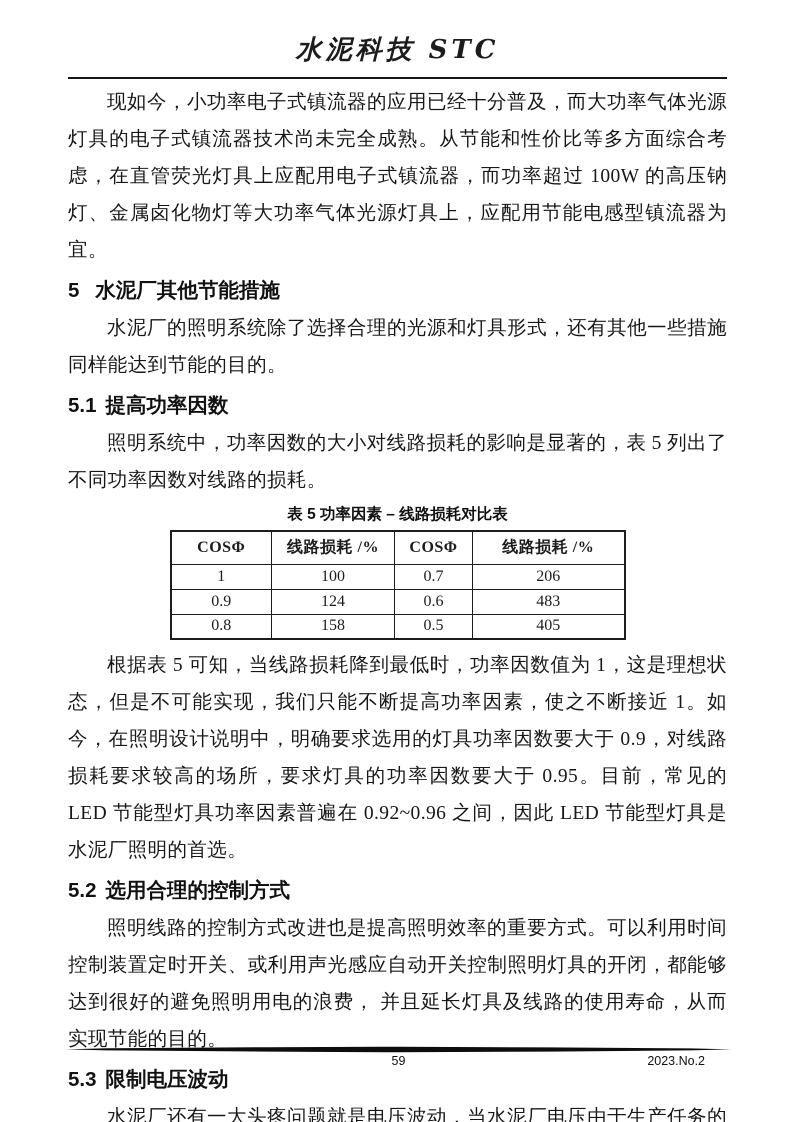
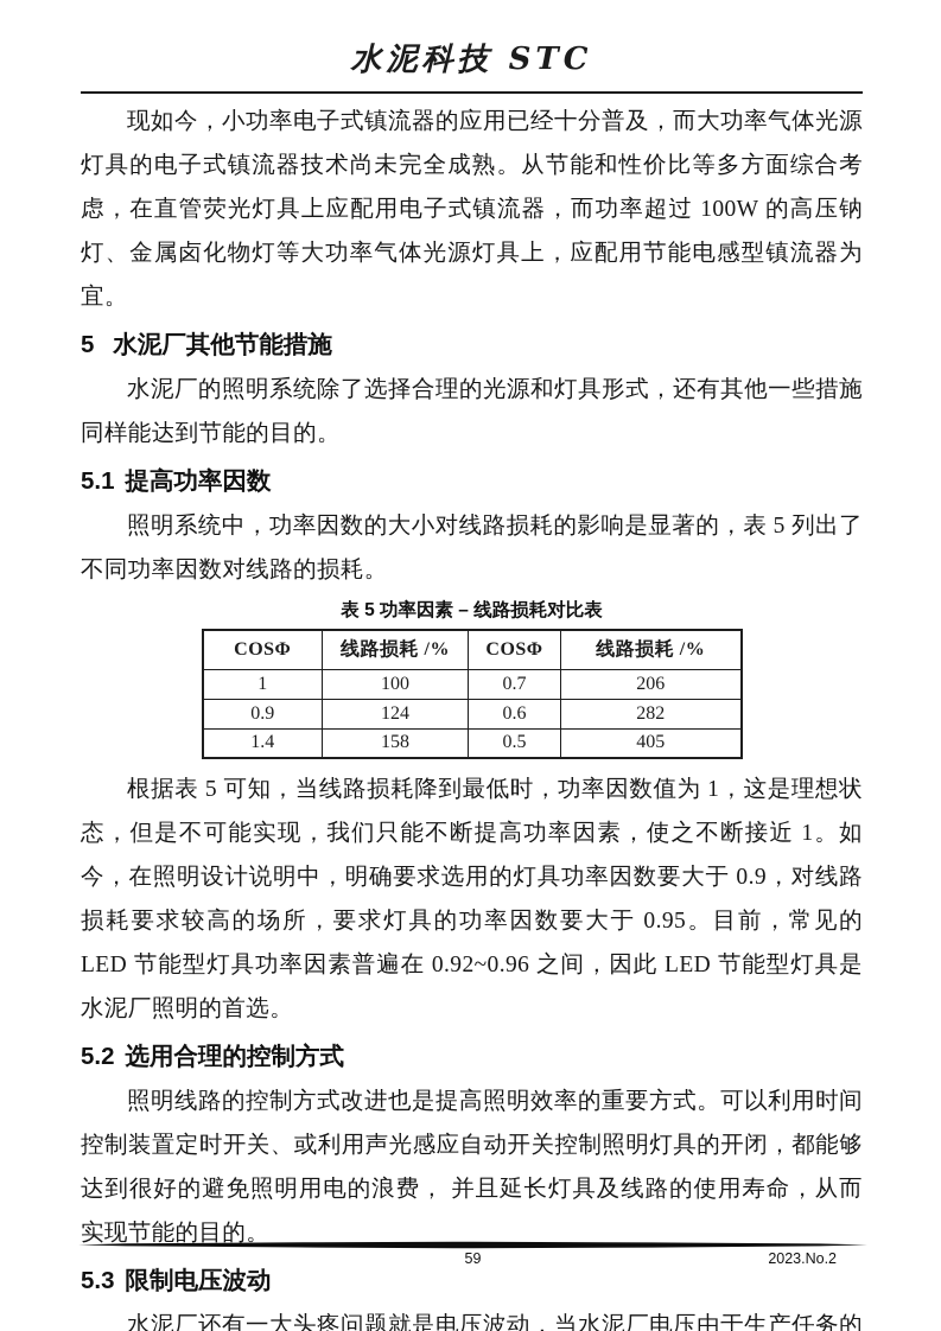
  水泥科技 STC
  现如今，小功率电子式镇流器的应用已经十分普及，而大功率气体光源灯具的电子式镇流器技术尚未完全成熟。从节能和性价比等多方面综合考虑，在直管荧光灯具上应配用电子式镇流器，而功率超过 100W 的高压钠灯、金属卤化物灯等大功率气体光源灯具上，应配用节能电感型镇流器为宜。
  5 水泥厂其他节能措施
  水泥厂的照明系统除了选择合理的光源和灯具形式，还有其他一些措施同样能达到节能的目的。
  5.1 提高功率因数
  照明系统中，功率因数的大小对线路损耗的影响是显著的，表 5 列出了不同功率因数对线路的损耗。
  表 5 功率因素 – 线路损耗对比表
  COSΦ	线路损耗 /%	COSΦ	线路损耗 /%
  1	100	0.7	206
- 0.9	124	0.6	483
+ 0.9	124	0.6	282
- 0.8	158	0.5	405
+ 1.4	158	0.5	405
  根据表 5 可知，当线路损耗降到最低时，功率因数值为 1，这是理想状态，但是不可能实现，我们只能不断提高功率因素，使之不断接近 1。如今，在照明设计说明中，明确要求选用的灯具功率因数要大于 0.9，对线路损耗要求较高的场所，要求灯具的功率因数要大于 0.95。目前，常见的 LED 节能型灯具功率因素普遍在 0.92~0.96 之间，因此 LED 节能型灯具是水泥厂照明的首选。
  5.2 选用合理的控制方式
  照明线路的控制方式改进也是提高照明效率的重要方式。可以利用时间控制装置定时开关、或利用声光感应自动开关控制照明灯具的开闭，都能够达到很好的避免照明用电的浪费， 并且延长灯具及线路的使用寿命，从而实现节能的目的。
  5.3 限制电压波动
  水泥厂还有一大头疼问题就是电压波动，当水泥厂电压由于生产任务的
  59
  2023.No.2
